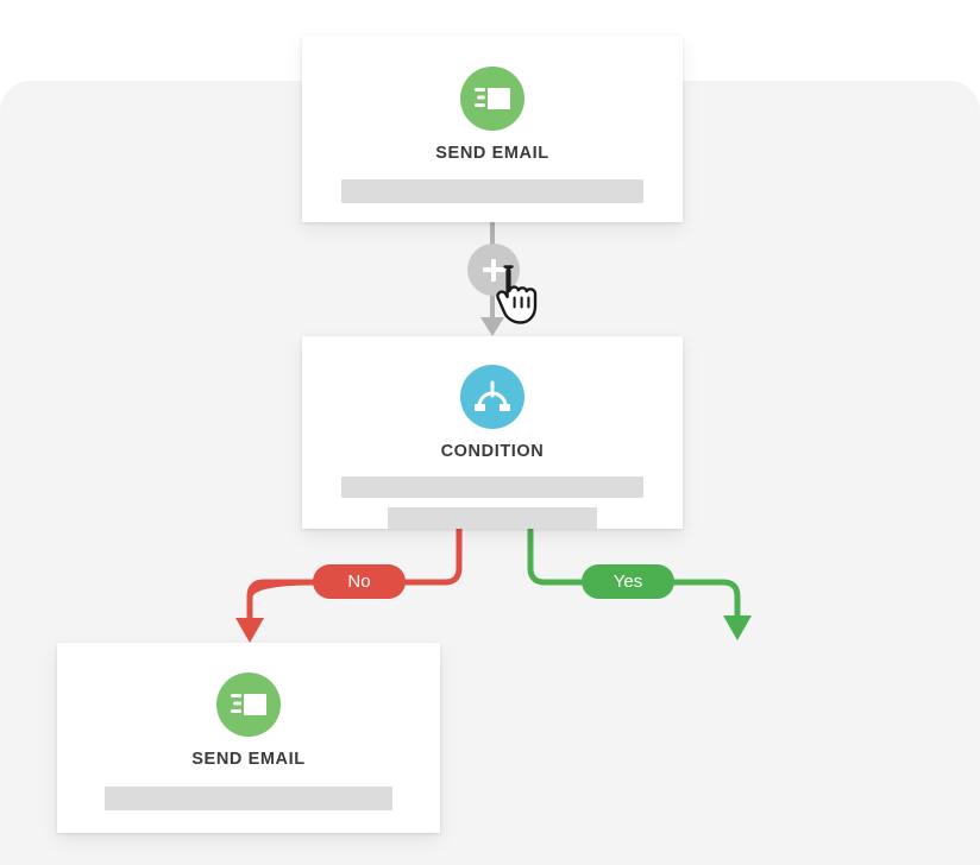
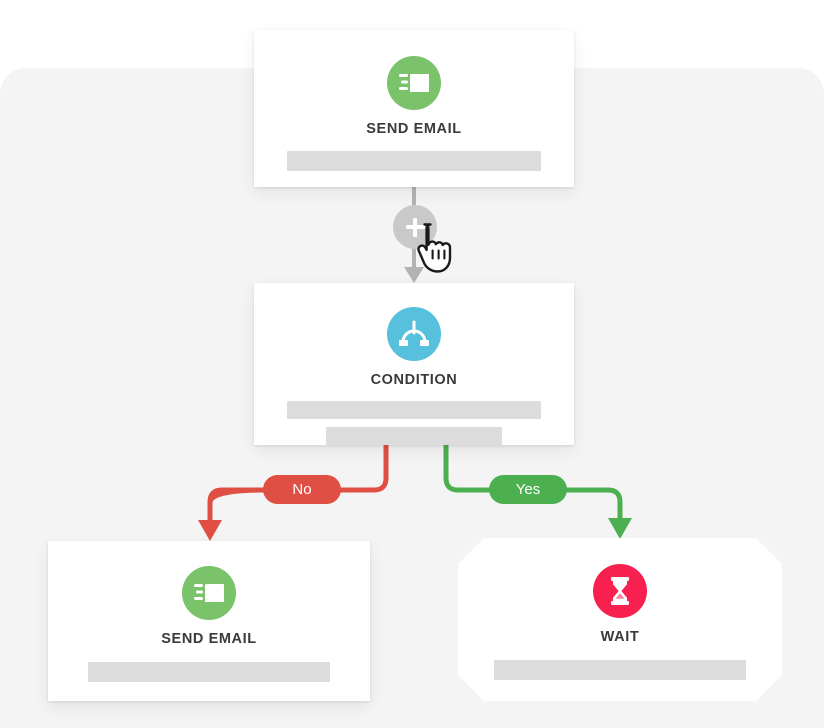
  SEND EMAIL
  CONDITION
  No
  Yes
  SEND EMAIL
+ WAIT
